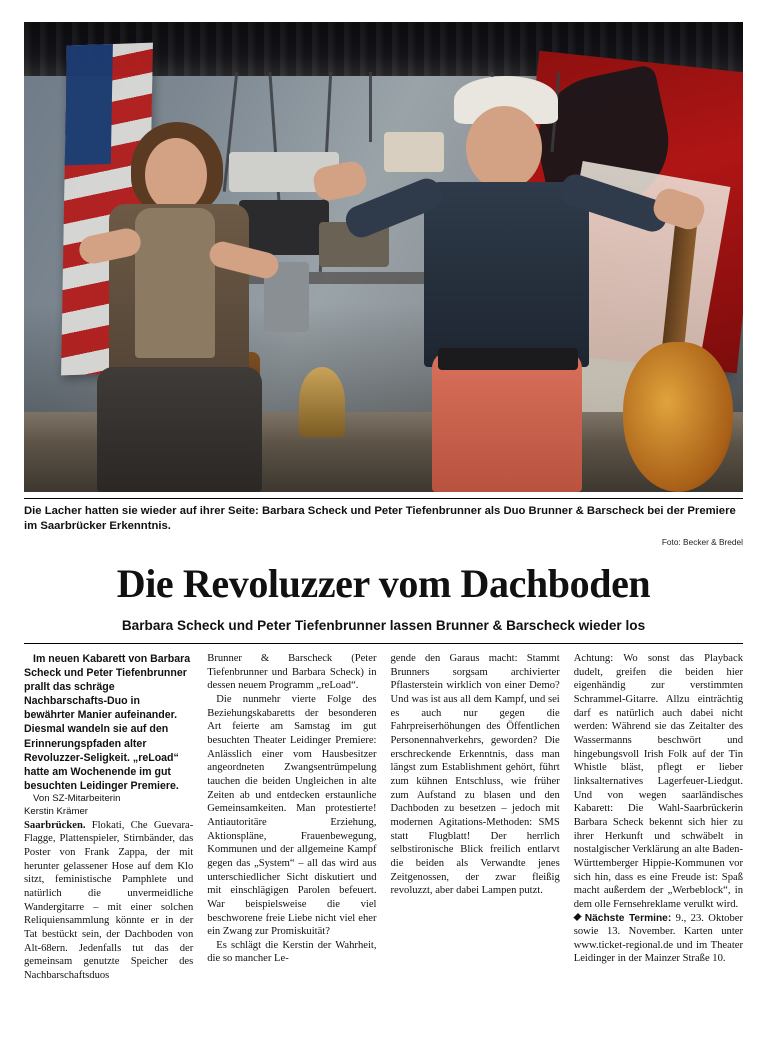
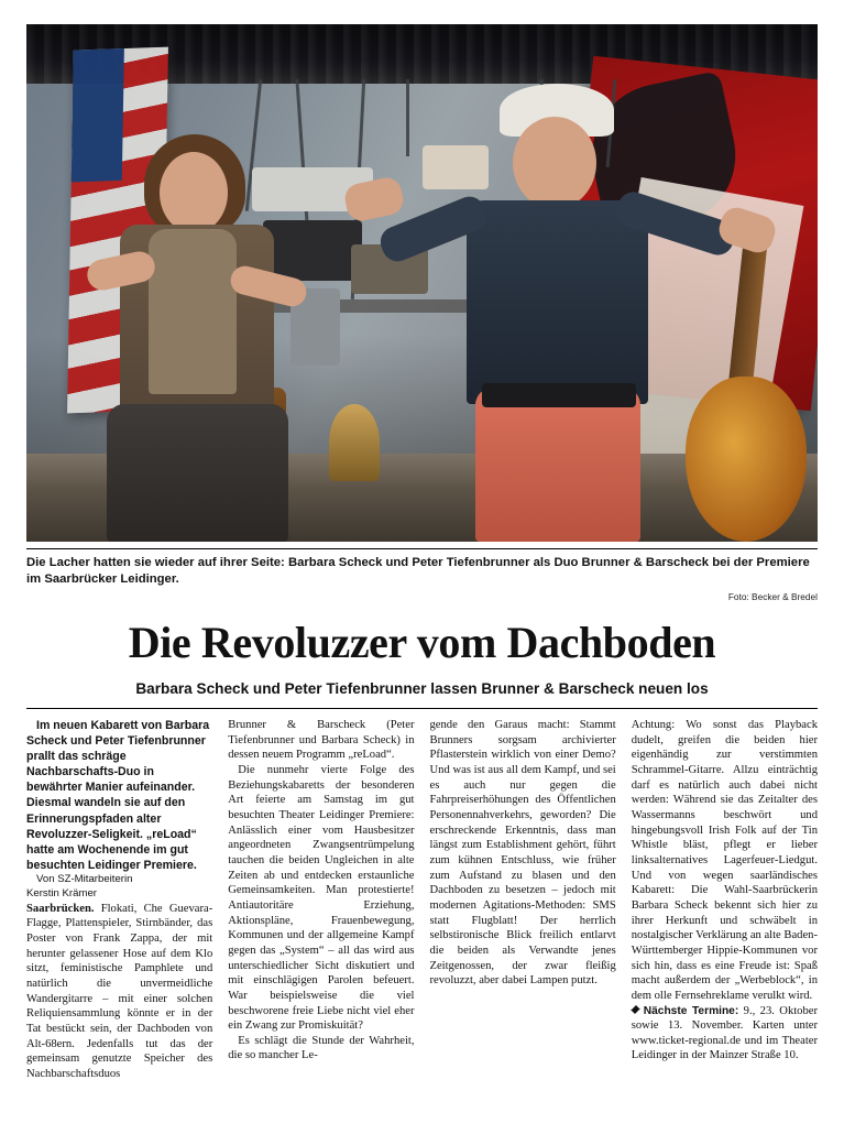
- Die Lacher hatten sie wieder auf ihrer Seite: Barbara Scheck und Peter Tiefenbrunner als Duo Brunner & Barscheck bei der Premiere im Saarbrücker Erkenntnis.
+ Die Lacher hatten sie wieder auf ihrer Seite: Barbara Scheck und Peter Tiefenbrunner als Duo Brunner & Barscheck bei der Premiere im Saarbrücker Leidinger.
  Foto: Becker & Bredel
  Die Revoluzzer vom Dachboden
- Barbara Scheck und Peter Tiefenbrunner lassen Brunner & Barscheck wieder los
+ Barbara Scheck und Peter Tiefenbrunner lassen Brunner & Barscheck neuen los
  Im neuen Kabarett von Barbara Scheck und Peter Tiefenbrunner prallt das schräge Nachbarschafts-Duo in bewährter Manier aufeinander. Diesmal wandeln sie auf den Erinnerungspfaden alter Revoluzzer-Seligkeit. „reLoad“ hatte am Wochenende im gut besuchten Leidinger Premiere.
  Von SZ-Mitarbeiterin
  Kerstin Krämer
  Saarbrücken. Flokati, Che Guevara-Flagge, Plattenspieler, Stirnbänder, das Poster von Frank Zappa, der mit herunter gelassener Hose auf dem Klo sitzt, feministische Pamphlete und natürlich die unvermeidliche Wandergitarre – mit einer solchen Reliquiensammlung könnte er in der Tat bestückt sein, der Dachboden von Alt-68ern. Jedenfalls tut das der gemeinsam genutzte Speicher des Nachbarschaftsduos
  Brunner & Barscheck (Peter Tiefenbrunner und Barbara Scheck) in dessen neuem Programm „reLoad“.
  Die nunmehr vierte Folge des Beziehungskabaretts der besonderen Art feierte am Samstag im gut besuchten Theater Leidinger Premiere: Anlässlich einer vom Hausbesitzer angeordneten Zwangsentrümpelung tauchen die beiden Ungleichen in alte Zeiten ab und entdecken erstaunliche Gemeinsamkeiten. Man protestierte! Antiautoritäre Erziehung, Aktionspläne, Frauenbewegung, Kommunen und der allgemeine Kampf gegen das „System“ – all das wird aus unterschiedlicher Sicht diskutiert und mit einschlägigen Parolen befeuert. War beispielsweise die viel beschworene freie Liebe nicht viel eher ein Zwang zur Promiskuität?
- Es schlägt die Kerstin der Wahrheit, die so mancher Le-
+ Es schlägt die Stunde der Wahrheit, die so mancher Le-
  gende den Garaus macht: Stammt Brunners sorgsam archivierter Pflasterstein wirklich von einer Demo? Und was ist aus all dem Kampf, und sei es auch nur gegen die Fahrpreiserhöhungen des Öffentlichen Personennahverkehrs, geworden? Die erschreckende Erkenntnis, dass man längst zum Establishment gehört, führt zum kühnen Entschluss, wie früher zum Aufstand zu blasen und den Dachboden zu besetzen – jedoch mit modernen Agitations-Methoden: SMS statt Flugblatt! Der herrlich selbstironische Blick freilich entlarvt die beiden als Verwandte jenes Zeitgenossen, der zwar fleißig revoluzzt, aber dabei Lampen putzt.
  Achtung: Wo sonst das Playback dudelt, greifen die beiden hier eigenhändig zur verstimmten Schrammel-Gitarre. Allzu einträchtig darf es natürlich auch dabei nicht werden: Während sie das Zeitalter des Wassermanns beschwört und hingebungsvoll Irish Folk auf der Tin Whistle bläst, pflegt er lieber linksalternatives Lagerfeuer-Liedgut. Und von wegen saarländisches Kabarett: Die Wahl-Saarbrückerin Barbara Scheck bekennt sich hier zu ihrer Herkunft und schwäbelt in nostalgischer Verklärung an alte Baden-Württemberger Hippie-Kommunen vor sich hin, dass es eine Freude ist: Spaß macht außerdem der „Werbeblock“, in dem olle Fernsehreklame verulkt wird.
  Nächste Termine: 9., 23. Oktober sowie 13. November. Karten unter www.ticket-regional.de und im Theater Leidinger in der Mainzer Straße 10.
